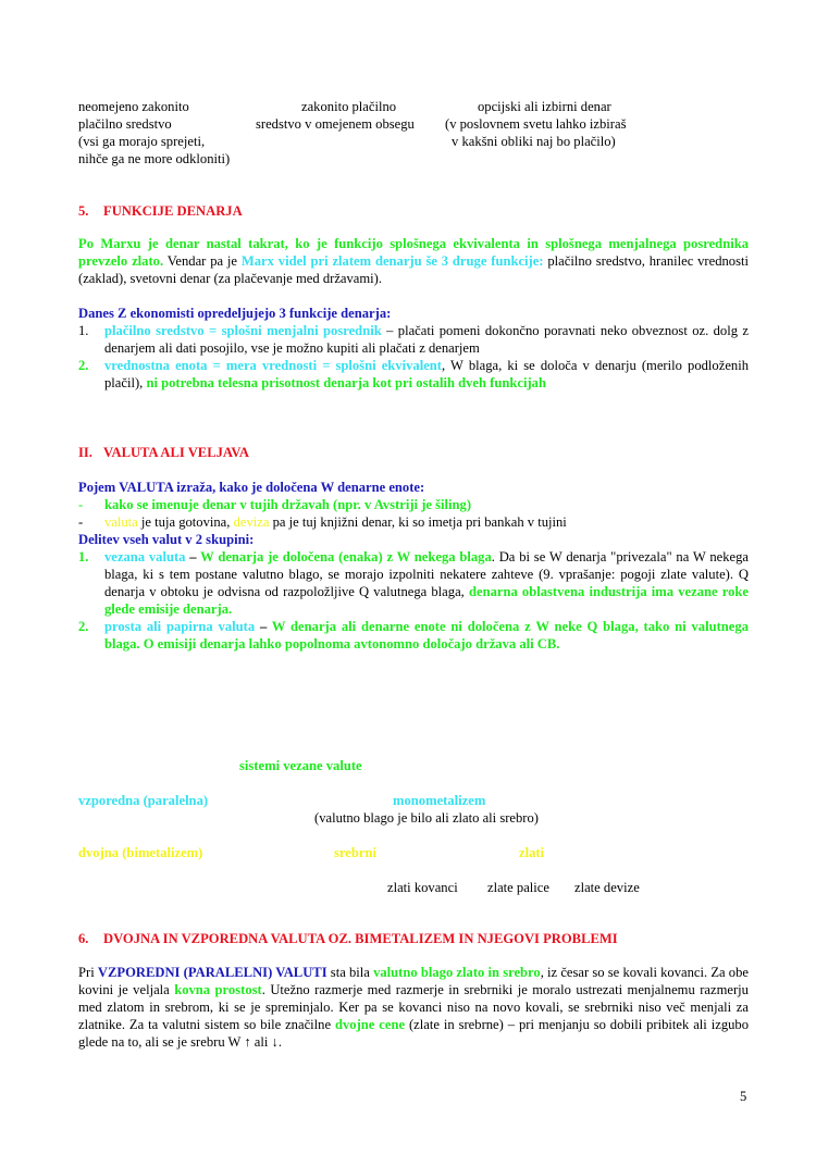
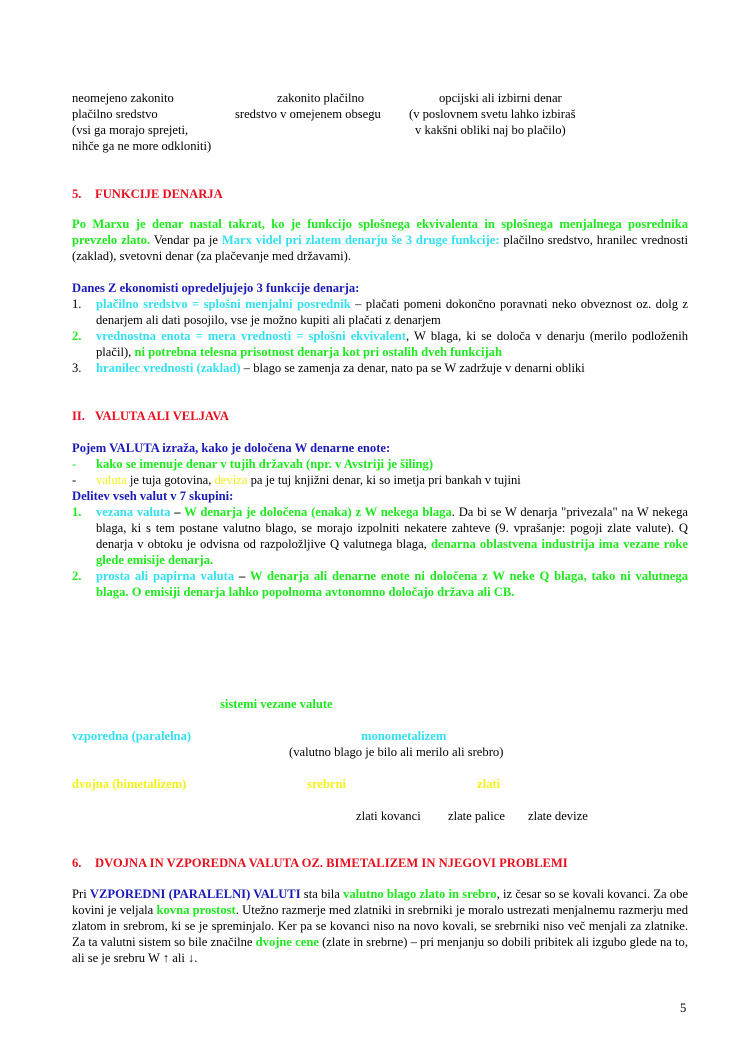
  neomejeno zakonito
  plačilno sredstvo
  (vsi ga morajo sprejeti,
  nihče ga ne more odkloniti)
  zakonito plačilno
  sredstvo v omejenem obsegu
  opcijski ali izbirni denar
  (v poslovnem svetu lahko izbiraš
  v kakšni obliki naj bo plačilo)
  5. FUNKCIJE DENARJA
  Po Marxu je denar nastal takrat, ko je funkcijo splošnega ekvivalenta in splošnega menjalnega posrednika prevzelo zlato. Vendar pa je Marx videl pri zlatem denarju še 3 druge funkcije: plačilno sredstvo, hranilec vrednosti (zaklad), svetovni denar (za plačevanje med državami).
  Danes Z ekonomisti opredeljujejo 3 funkcije denarja:
  1.
  plačilno sredstvo = splošni menjalni posrednik – plačati pomeni dokončno poravnati neko obveznost oz. dolg z denarjem ali dati posojilo, vse je možno kupiti ali plačati z denarjem
  2.
  vrednostna enota = mera vrednosti = splošni ekvivalent, W blaga, ki se določa v denarju (merilo podloženih plačil), ni potrebna telesna prisotnost denarja kot pri ostalih dveh funkcijah
+ 3.
+ hranilec vrednosti (zaklad) – blago se zamenja za denar, nato pa se W zadržuje v denarni obliki
  II. VALUTA ALI VELJAVA
  Pojem VALUTA izraža, kako je določena W denarne enote:
  -
  kako se imenuje denar v tujih državah (npr. v Avstriji je šiling)
  -
  valuta je tuja gotovina, deviza pa je tuj knjižni denar, ki so imetja pri bankah v tujini
- Delitev vseh valut v 2 skupini:
+ Delitev vseh valut v 7 skupini:
  1.
  vezana valuta – W denarja je določena (enaka) z W nekega blaga. Da bi se W denarja "privezala" na W nekega blaga, ki s tem postane valutno blago, se morajo izpolniti nekatere zahteve (9. vprašanje: pogoji zlate valute). Q denarja v obtoku je odvisna od razpoložljive Q valutnega blaga, denarna oblastvena industrija ima vezane roke glede emisije denarja.
  2.
  prosta ali papirna valuta – W denarja ali denarne enote ni določena z W neke Q blaga, tako ni valutnega blaga. O emisiji denarja lahko popolnoma avtonomno določajo država ali CB.
  sistemi vezane valute
  vzporedna (paralelna)
  monometalizem
- (valutno blago je bilo ali zlato ali srebro)
+ (valutno blago je bilo ali merilo ali srebro)
  dvojna (bimetalizem)
  srebrni
  zlati
  zlati kovanci
  zlate palice
  zlate devize
  6. DVOJNA IN VZPOREDNA VALUTA OZ. BIMETALIZEM IN NJEGOVI PROBLEMI
- Pri VZPOREDNI (PARALELNI) VALUTI sta bila valutno blago zlato in srebro, iz česar so se kovali kovanci. Za obe kovini je veljala kovna prostost. Utežno razmerje med razmerje in srebrniki je moralo ustrezati menjalnemu razmerju med zlatom in srebrom, ki se je spreminjalo. Ker pa se kovanci niso na novo kovali, se srebrniki niso več menjali za zlatnike. Za ta valutni sistem so bile značilne dvojne cene (zlate in srebrne) – pri menjanju so dobili pribitek ali izgubo glede na to, ali se je srebru W ↑ ali ↓.
+ Pri VZPOREDNI (PARALELNI) VALUTI sta bila valutno blago zlato in srebro, iz česar so se kovali kovanci. Za obe kovini je veljala kovna prostost. Utežno razmerje med zlatniki in srebrniki je moralo ustrezati menjalnemu razmerju med zlatom in srebrom, ki se je spreminjalo. Ker pa se kovanci niso na novo kovali, se srebrniki niso več menjali za zlatnike. Za ta valutni sistem so bile značilne dvojne cene (zlate in srebrne) – pri menjanju so dobili pribitek ali izgubo glede na to, ali se je srebru W ↑ ali ↓.
  5
